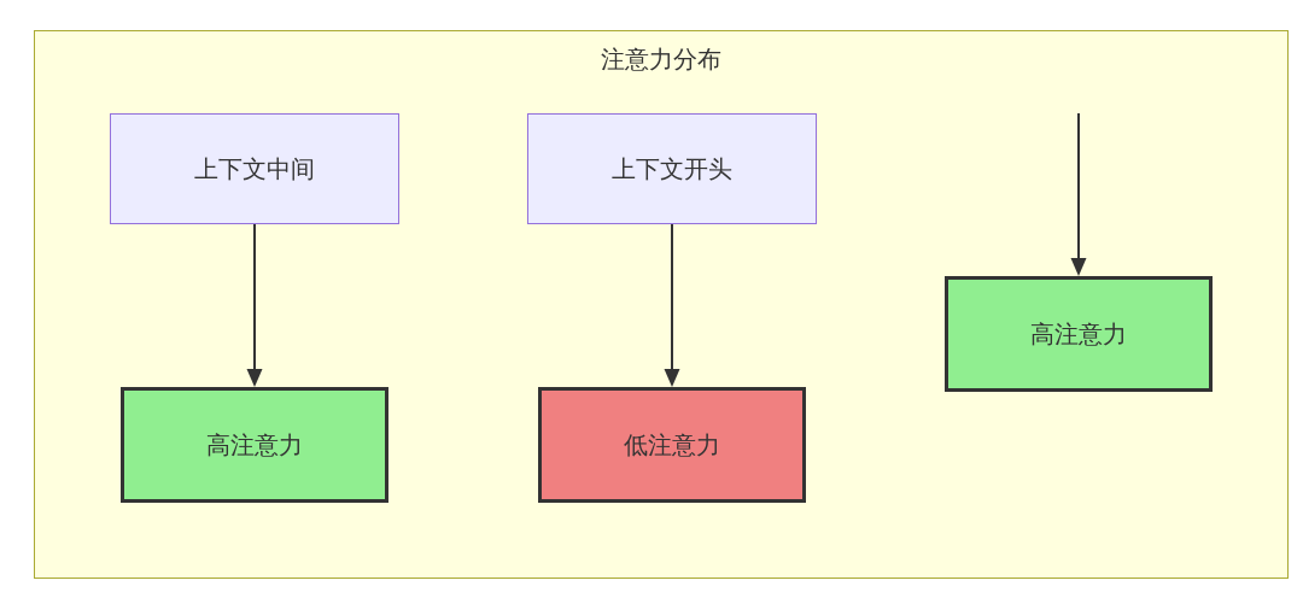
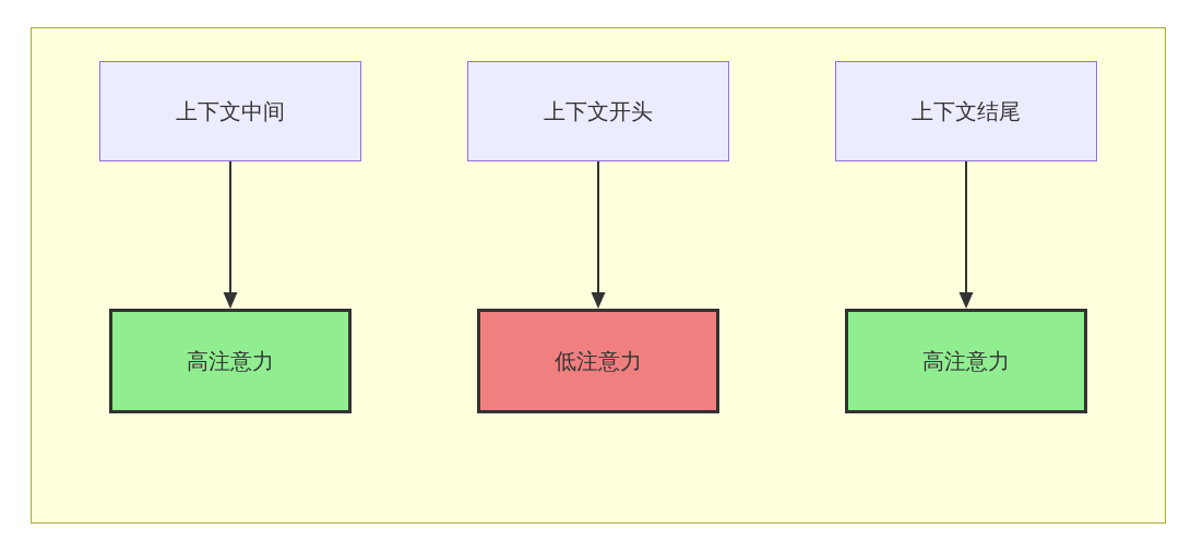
- 注意力分布
  上下文中间
  高注意力
  上下文开头
  低注意力
+ 上下文结尾
  高注意力
